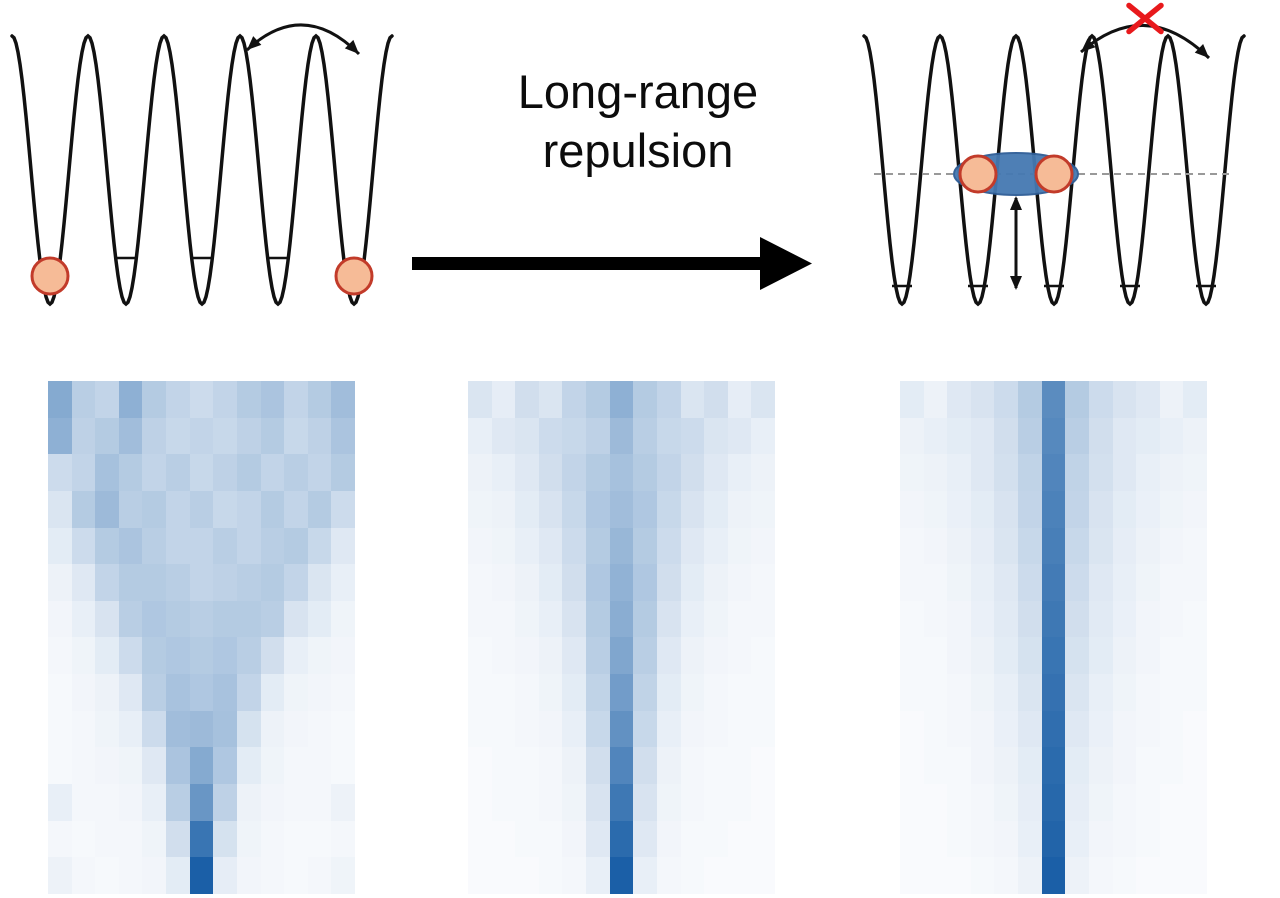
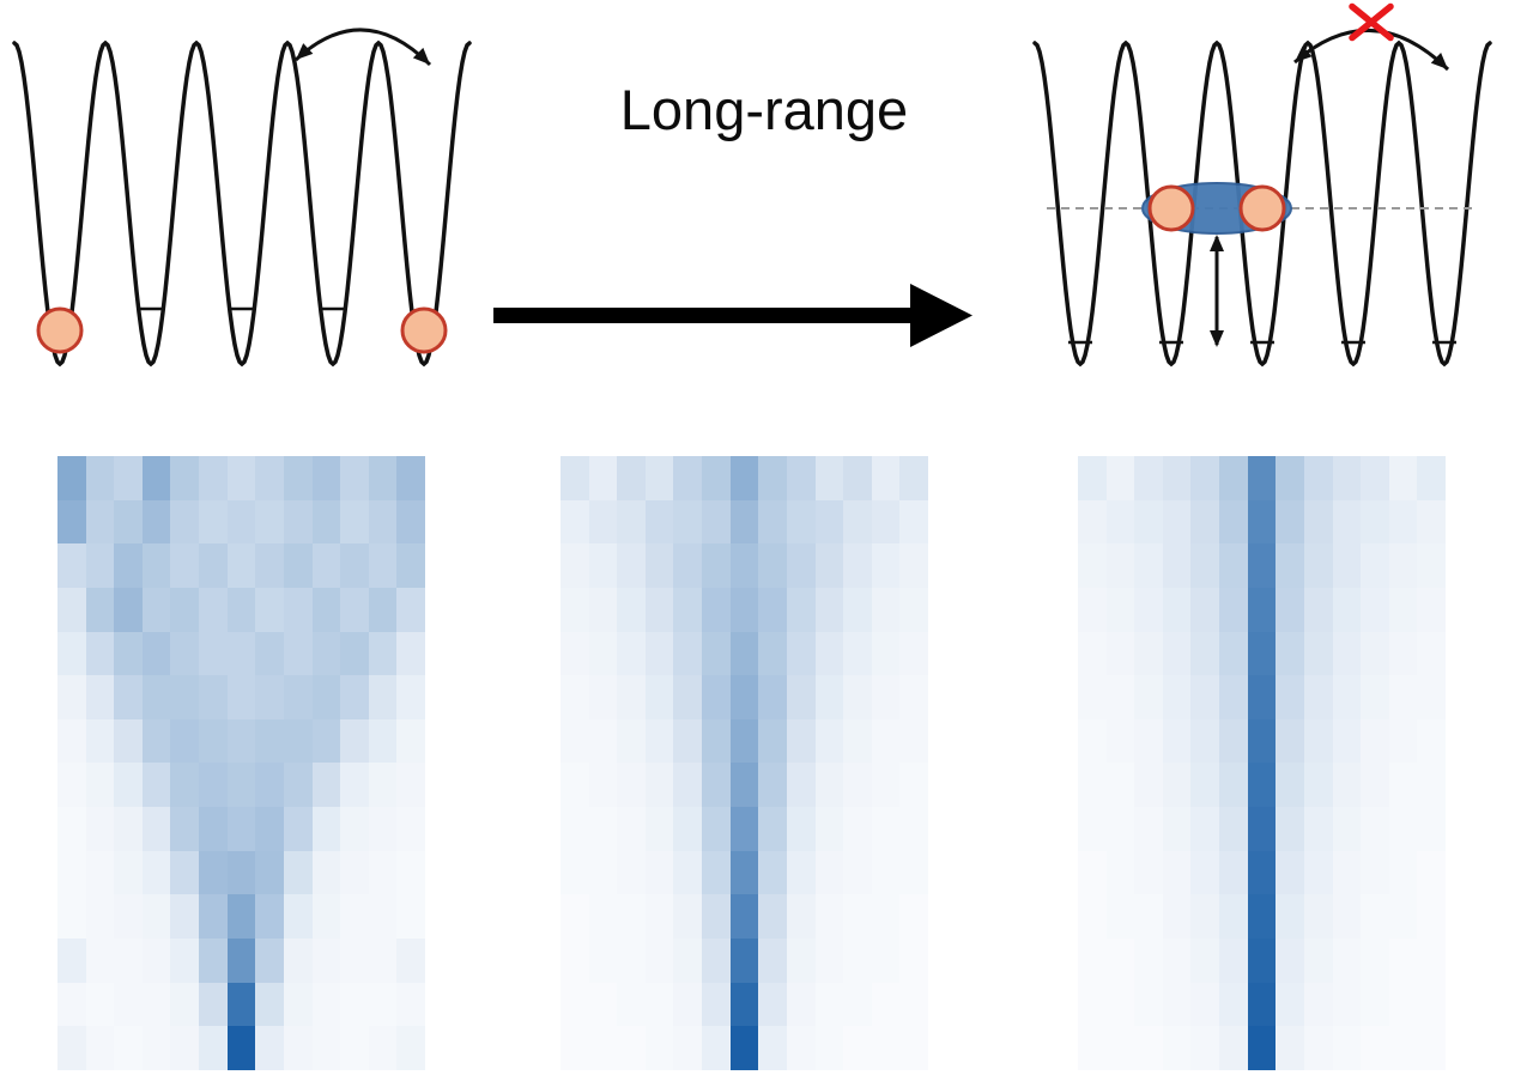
  Long-range
- repulsion
